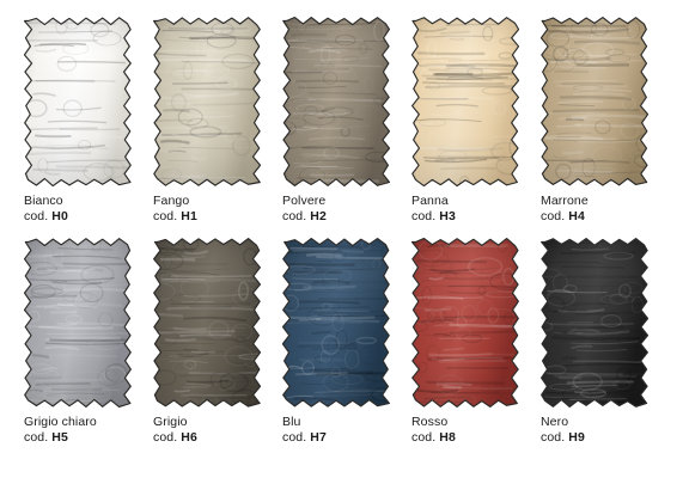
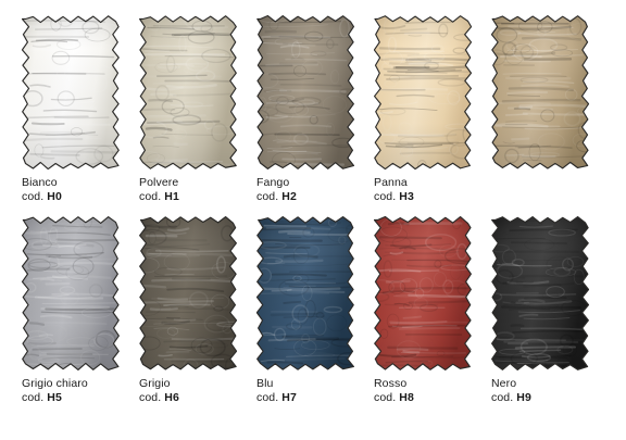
  Bianco
  cod. H0
- Fango
+ Polvere
  cod. H1
- Polvere
+ Fango
  cod. H2
  Panna
  cod. H3
- Marrone
- cod. H4
  Grigio chiaro
  cod. H5
  Grigio
  cod. H6
  Blu
  cod. H7
  Rosso
  cod. H8
  Nero
  cod. H9
